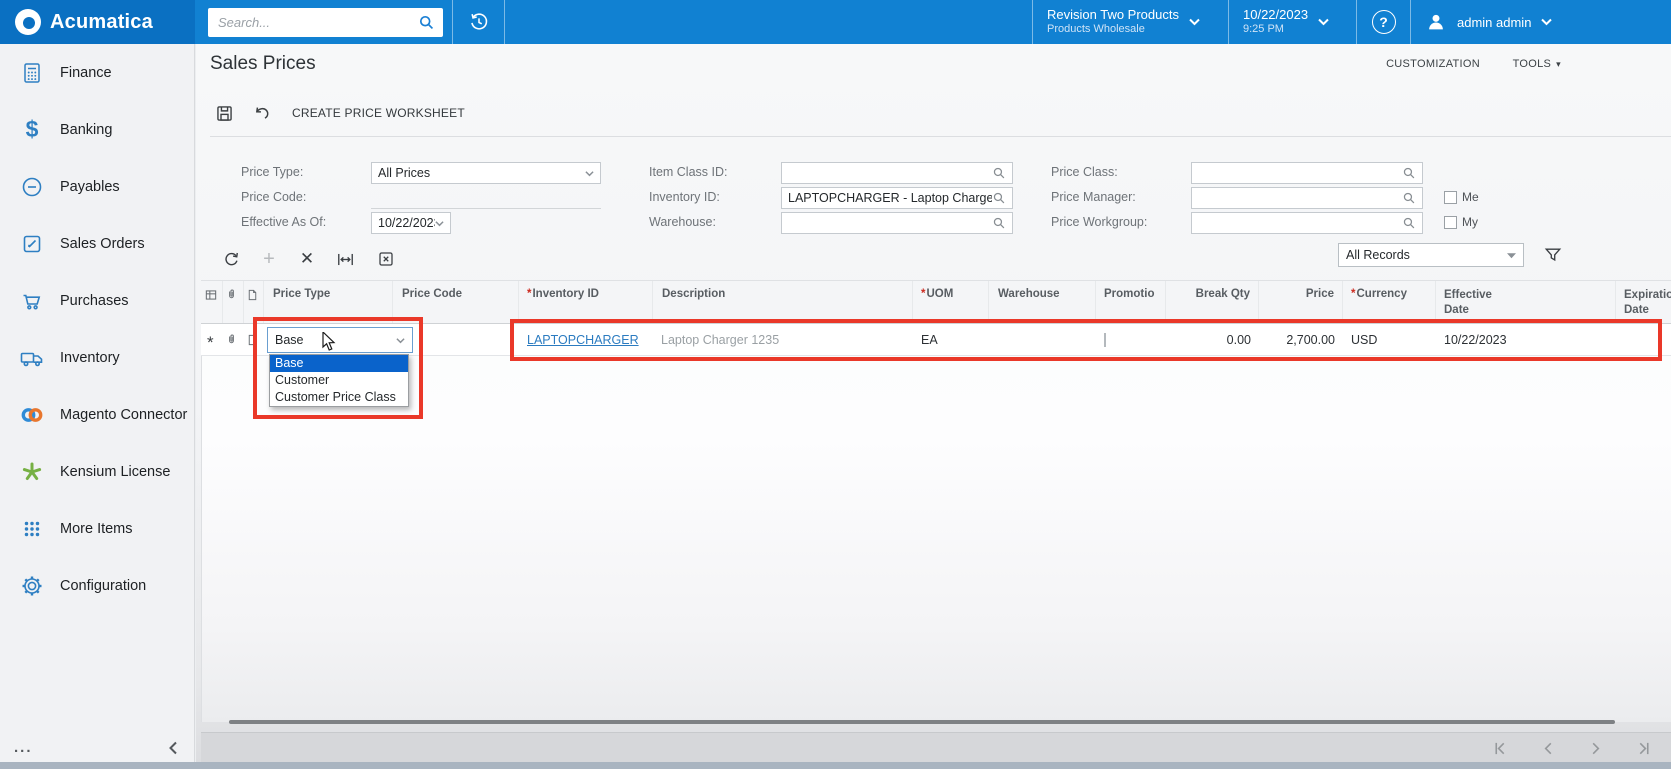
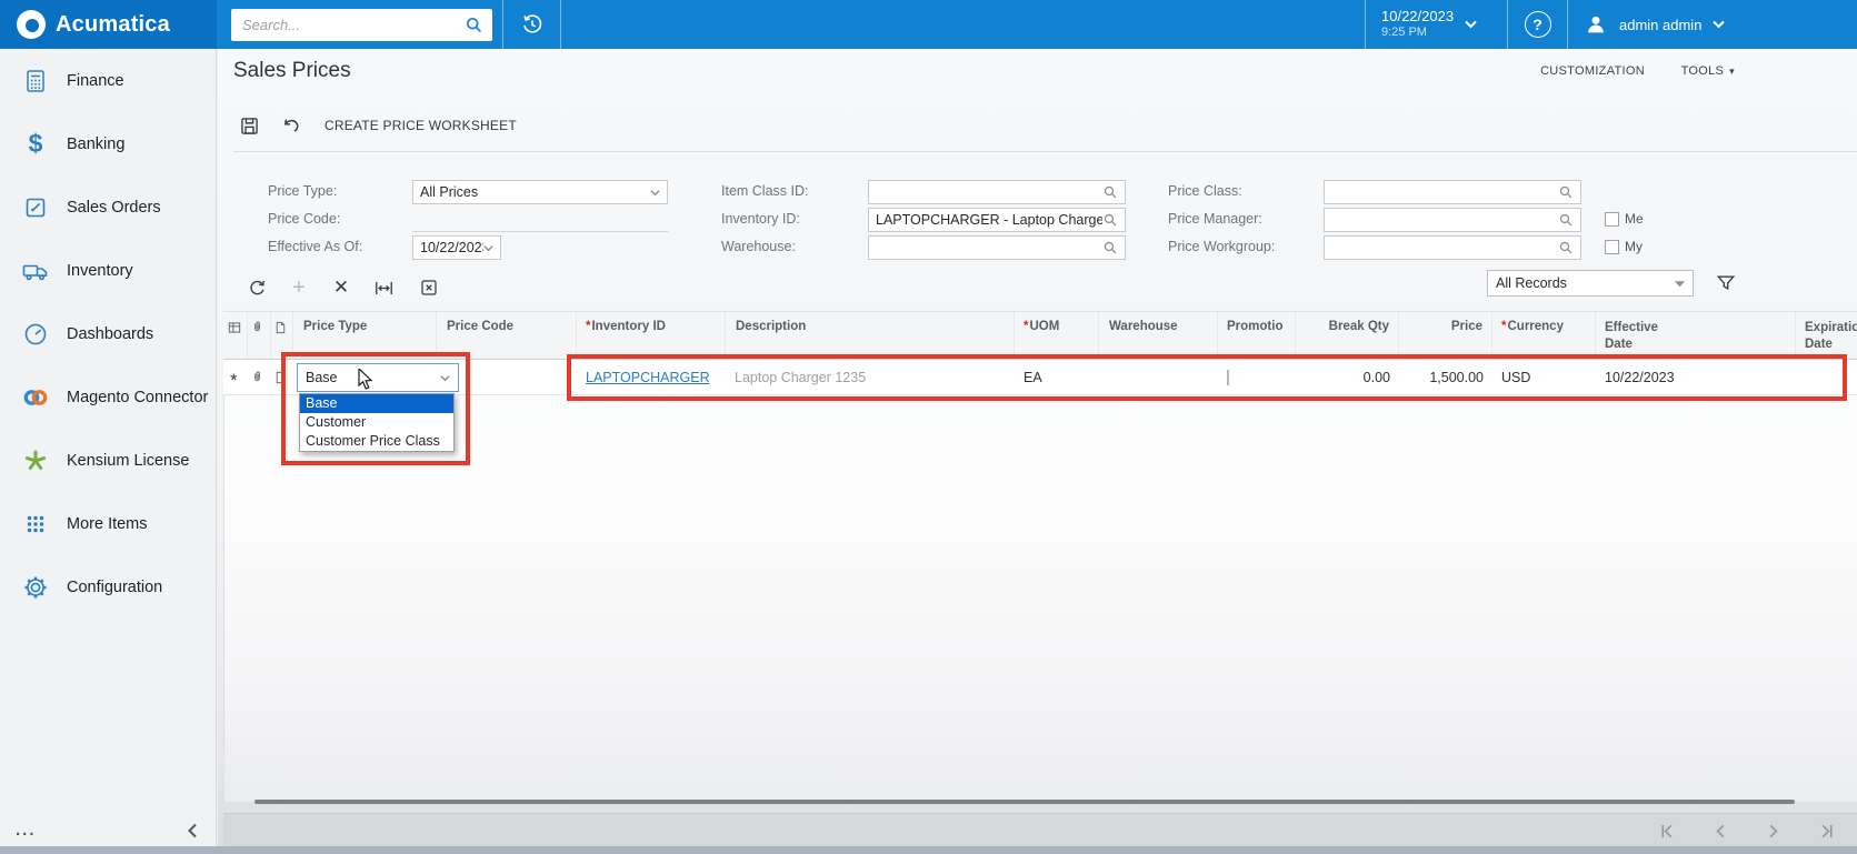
  Acumatica
  Search...
- Revision Two Products
- Products Wholesale
  10/22/2023
  9:25 PM
  ?
  admin admin
  Finance
  $
  Banking
- Payables
  Sales Orders
- Purchases
  Inventory
+ Dashboards
  Magento Connector
  Kensium License
  More Items
  Configuration
  ...
  Sales Prices
  CUSTOMIZATION
  TOOLS
  ▾
  CREATE PRICE WORKSHEET
  Price Type:
  All Prices
  Price Code:
  Effective As Of:
  10/22/202
  Item Class ID:
  Inventory ID:
  LAPTOPCHARGER - Laptop Charge
  Warehouse:
  Price Class:
  Price Manager:
  Me
  Price Workgroup:
  My
  +
  ✕
  All Records
  Price Type
  Price Code
  *Inventory ID
  Description
  *UOM
  Warehouse
  Promotio
  Break Qty
  Price
  *Currency
  Effective Date
  Expiratio Date
  *
  LAPTOPCHARGER
  Laptop Charger 1235
  EA
  0.00
- 2,700.00
+ 1,500.00
  USD
  10/22/2023
  Base
  Base
  Customer
  Customer Price Class
